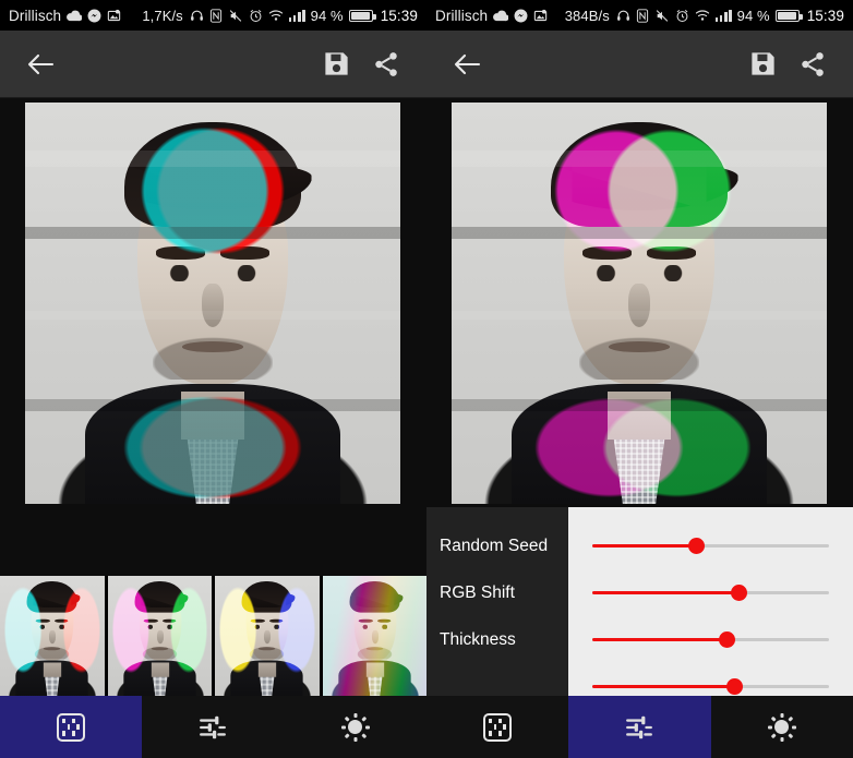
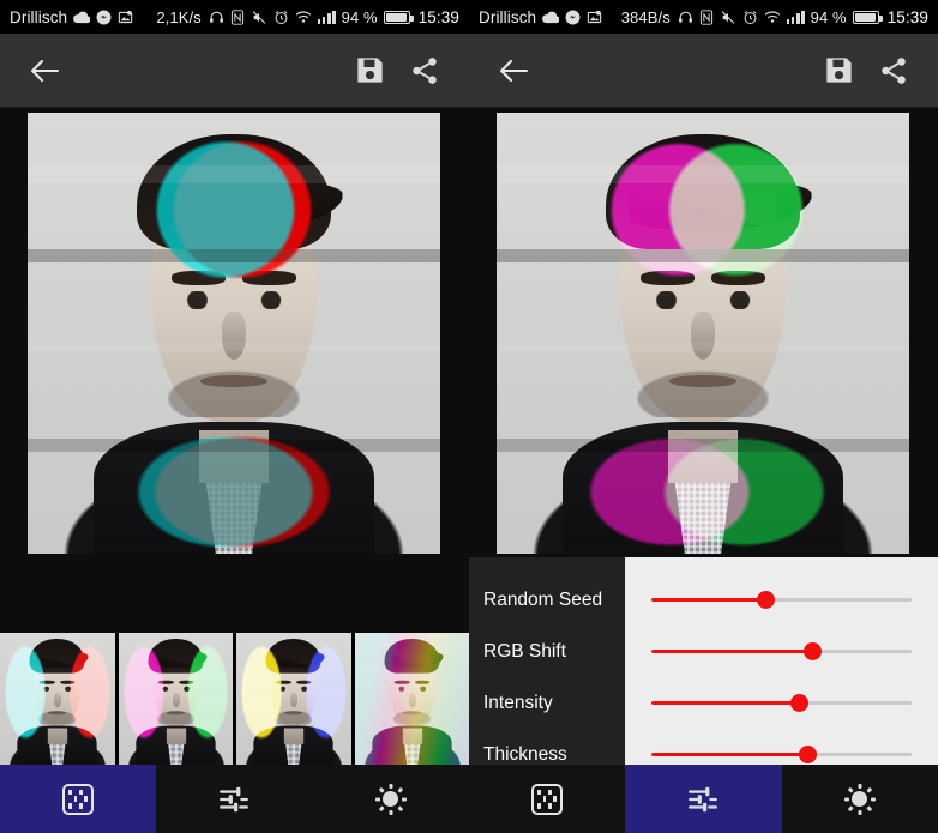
  Drillisch
- 1,7K/s
+ 2,1K/s
  94 %
  15:39
  Drillisch
  384B/s
  94 %
  15:39
  Random Seed
  RGB Shift
+ Intensity
  Thickness
